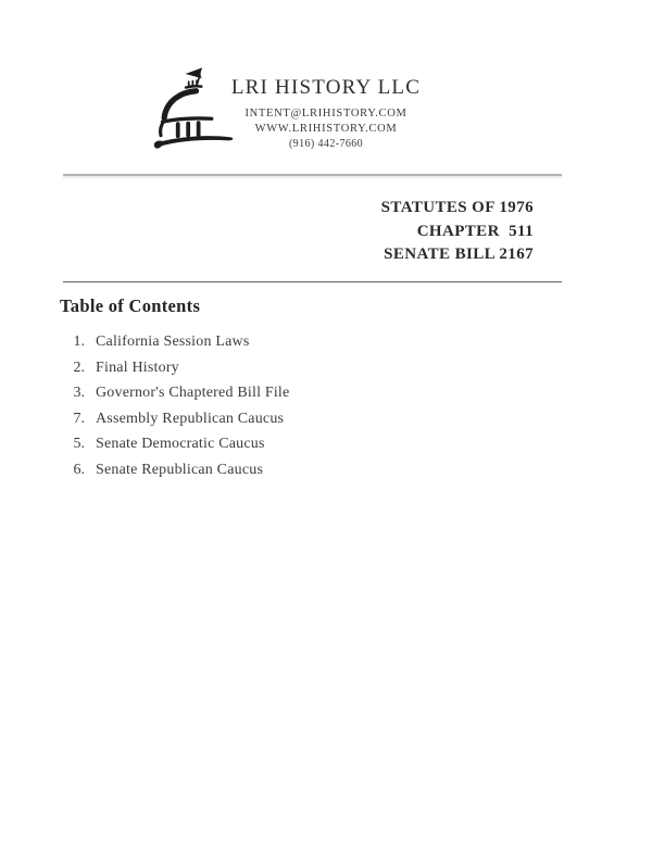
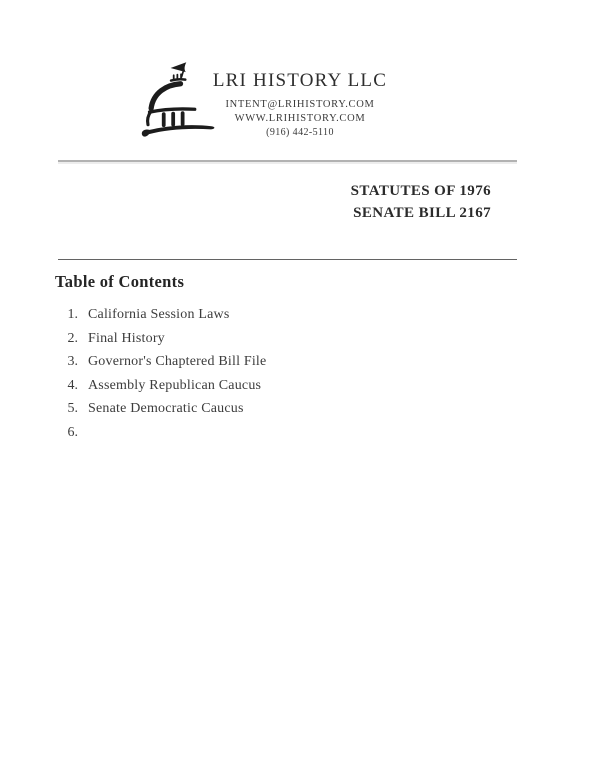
  LRI HISTORY LLC
  INTENT@LRIHISTORY.COM
  WWW.LRIHISTORY.COM
- (916) 442-7660
+ (916) 442-5110
  STATUTES OF 1976
- CHAPTER 511
  SENATE BILL 2167
  Table of Contents
  1.
  California Session Laws
  2.
  Final History
  3.
  Governor's Chaptered Bill File
- 7.
+ 4.
  Assembly Republican Caucus
  5.
  Senate Democratic Caucus
  6.
- Senate Republican Caucus
